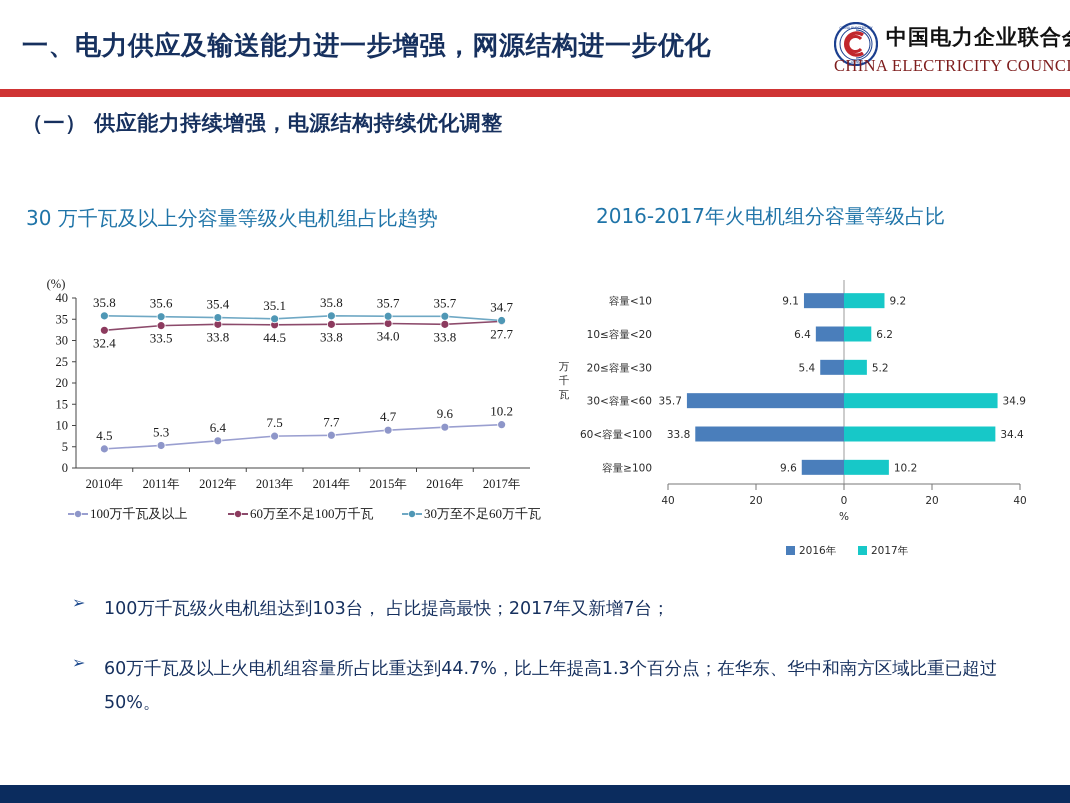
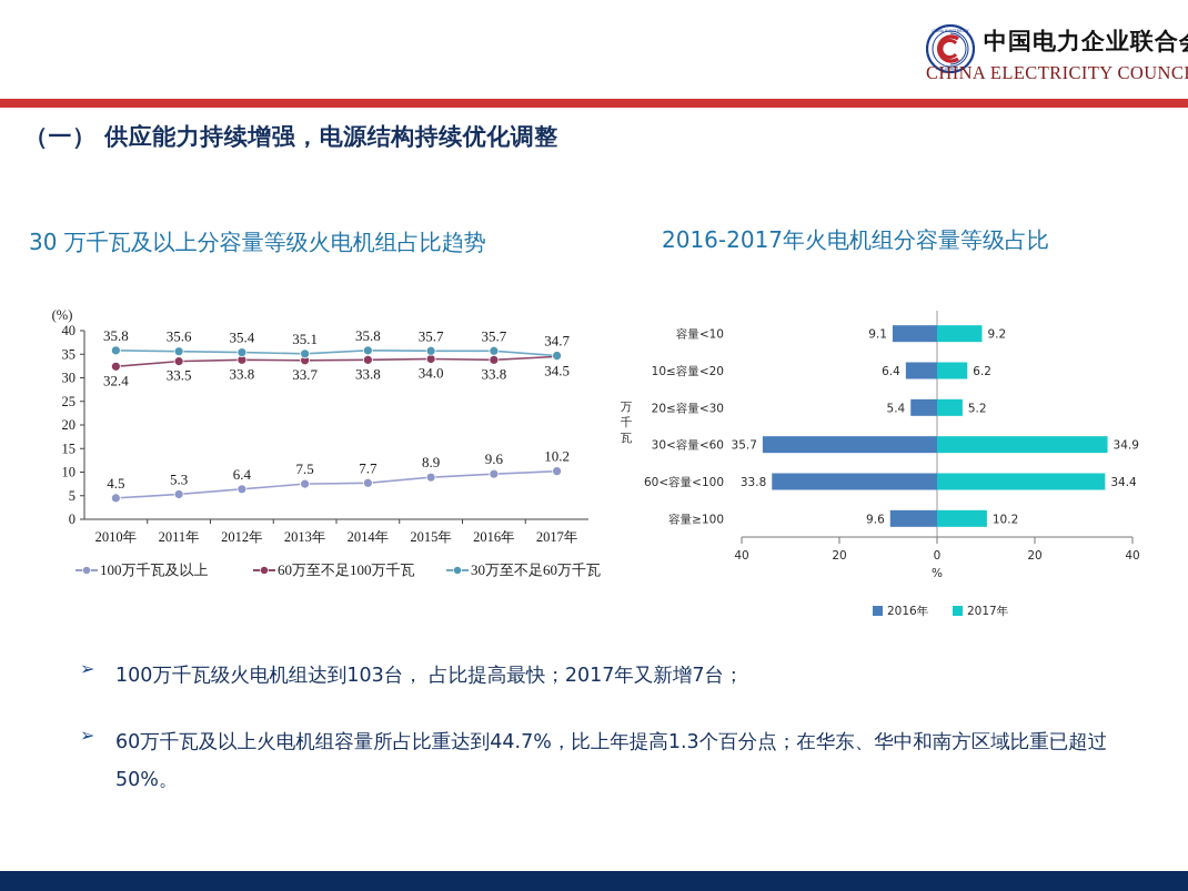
- 一、电力供应及输送能力进一步增强，网源结构进一步优化
  中国电力企业联合
  CHINA ELECTRICITY COUNCI
  （一） 供应能力持续增强，电源结构持续优化调整
  30 万千瓦及以上分容量等级火电机组占比趋势
  2016-2017年火电机组分容量等级占比
  (%)
  0
  5
  10
  15
  20
  25
  30
  35
  40
  2010年
  2011年
  2012年
  2013年
  2014年
  2015年
  2016年
  2017年
  4.5
  5.3
  6.4
  7.5
  7.7
- 4.7
+ 8.9
  9.6
  10.2
  32.4
  33.5
  33.8
- 44.5
+ 33.7
  33.8
  34.0
  33.8
- 27.7
+ 34.5
  35.8
  35.6
  35.4
  35.1
  35.8
  35.7
  35.7
  34.7
  100万千瓦及以上
  60万至不足100万千瓦
  30万至不足60万千瓦
  万
  千
  瓦
  40
  20
  0
  20
  40
  %
  容量<10
  9.1
  9.2
  10≤容量<20
  6.4
  6.2
  20≤容量<30
  5.4
  5.2
  30<容量<60
  35.7
  34.9
  60<容量<100
  33.8
  34.4
  容量≥100
  9.6
  10.2
  2016年
  2017年
  ➢
  100万千瓦级火电机组达到103台， 占比提高最快；2017年又新增7台；
  ➢
  60万千瓦及以上火电机组容量所占比重达到44.7%，比上年提高1.3个百分点；在华东、华中和南方区域比重已超过50%。
